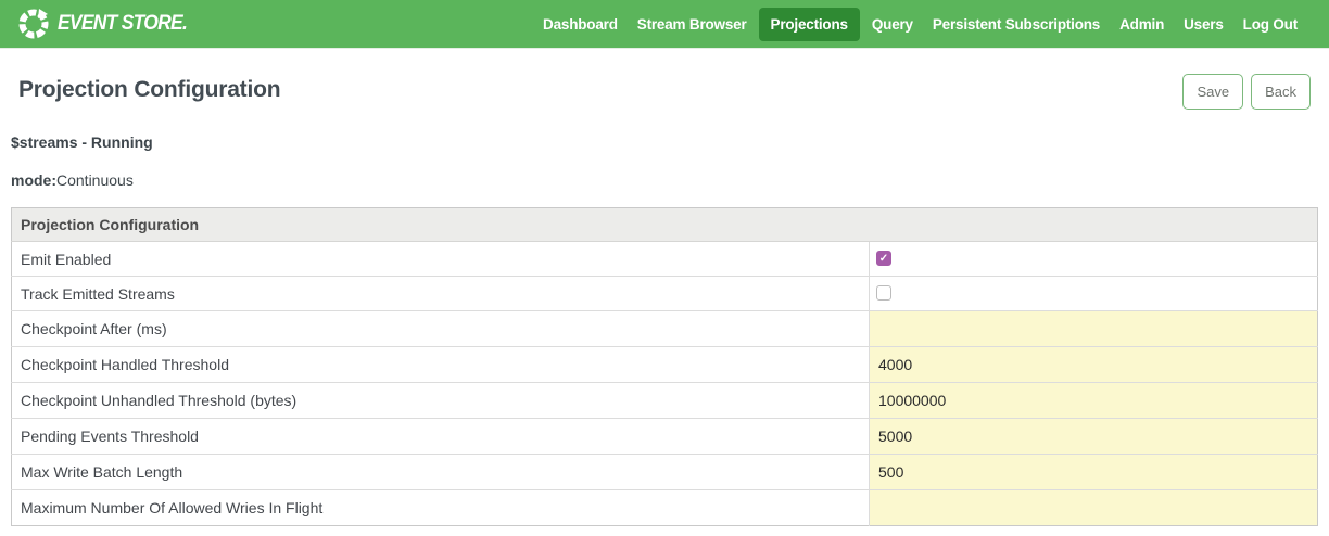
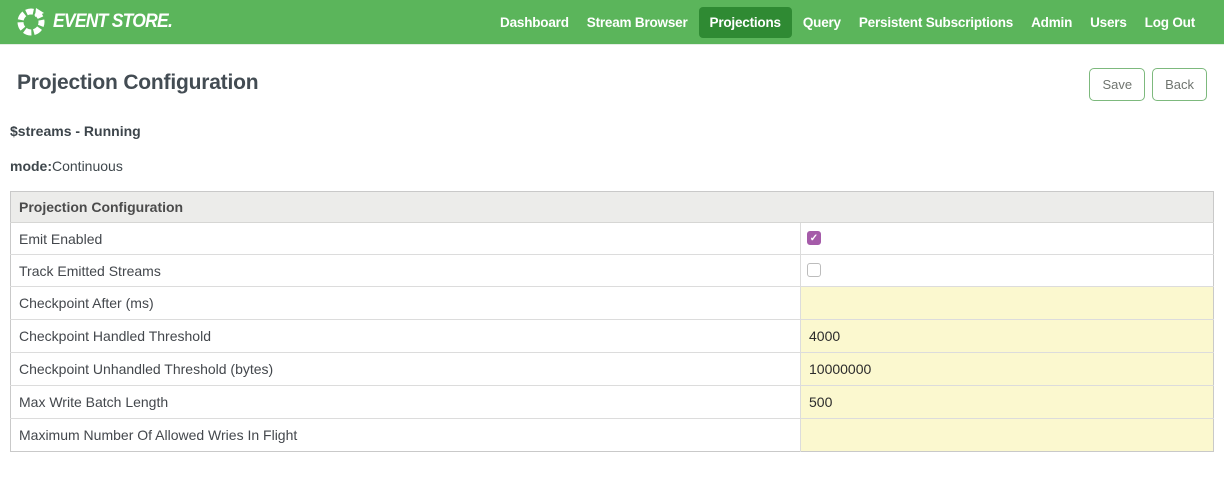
  EVENT STORE.
  Dashboard
  Stream Browser
  Projections
  Query
  Persistent Subscriptions
  Admin
  Users
  Log Out
  Projection Configuration
  Save
  Back
  $streams - Running
  mode:Continuous
  Projection Configuration
  Emit Enabled	✓
  Track Emitted Streams
  Checkpoint After (ms)
  Checkpoint Handled Threshold	4000
  Checkpoint Unhandled Threshold (bytes)	10000000
- Pending Events Threshold	5000
  Max Write Batch Length	500
  Maximum Number Of Allowed Wries In Flight
